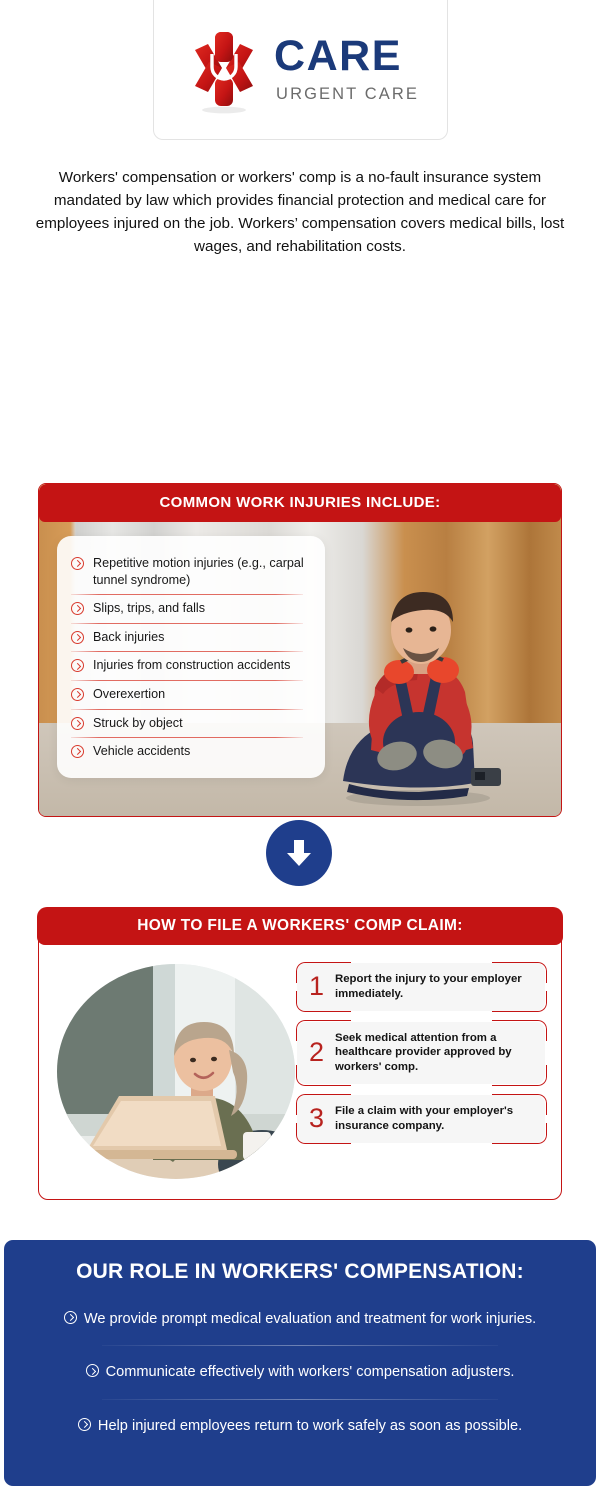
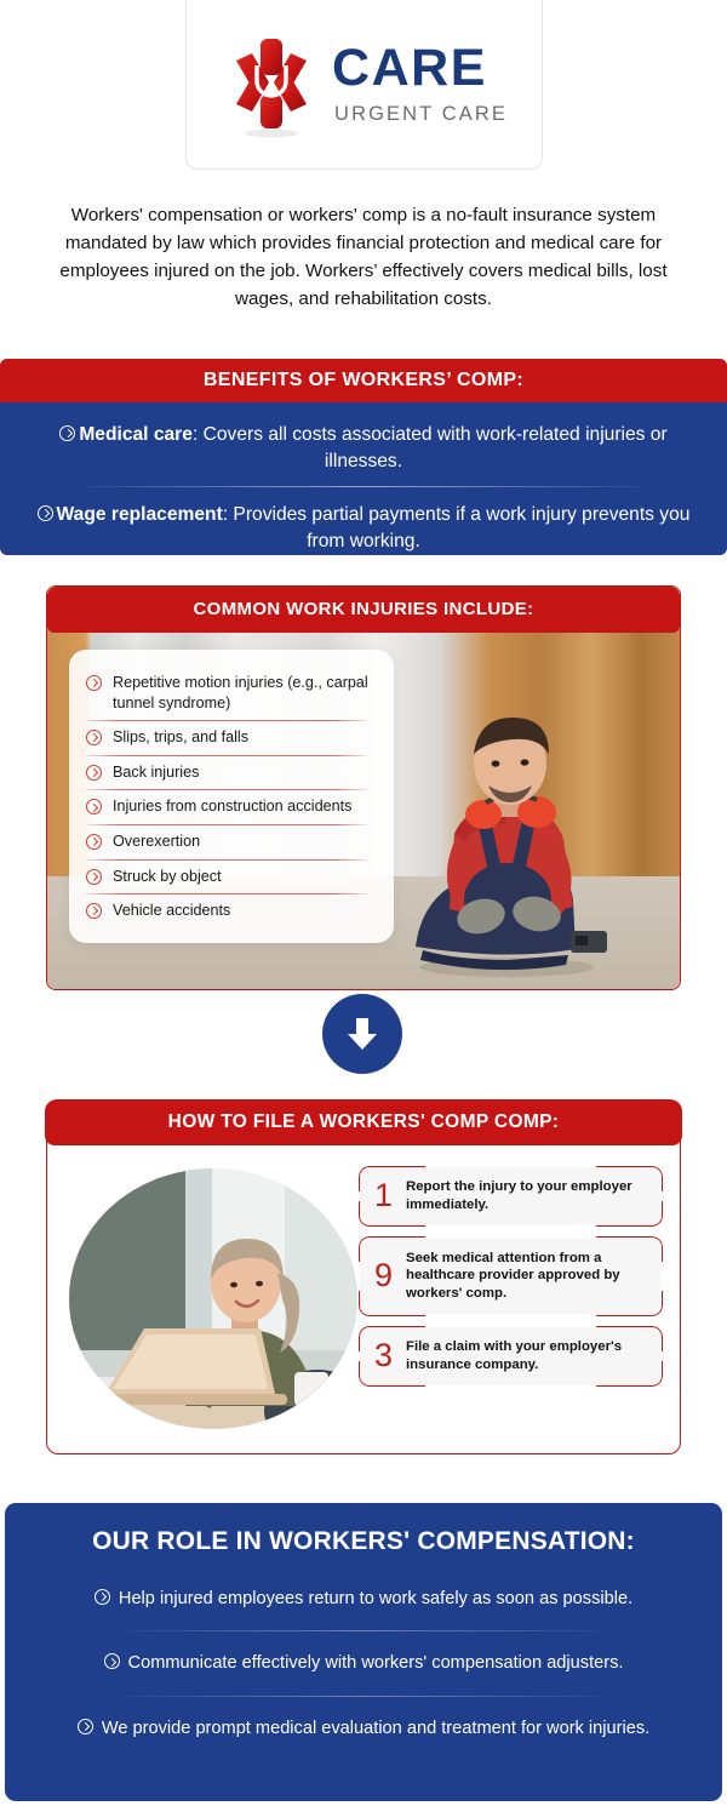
  CARE
  URGENT CARE
- Workers' compensation or workers' comp is a no-fault insurance system mandated by law which provides financial protection and medical care for employees injured on the job. Workers’ compensation covers medical bills, lost wages, and rehabilitation costs.
+ Workers' compensation or workers' comp is a no-fault insurance system mandated by law which provides financial protection and medical care for employees injured on the job. Workers’ effectively covers medical bills, lost wages, and rehabilitation costs.
+ BENEFITS OF WORKERS’ COMP:
+ Medical care: Covers all costs associated with work-related injuries or illnesses.
+ Wage replacement: Provides partial payments if a work injury prevents you from working.
  COMMON WORK INJURIES INCLUDE:
  Repetitive motion injuries (e.g., carpal tunnel syndrome)
  Slips, trips, and falls
  Back injuries
  Injuries from construction accidents
  Overexertion
  Struck by object
  Vehicle accidents
- HOW TO FILE A WORKERS' COMP CLAIM:
+ HOW TO FILE A WORKERS' COMP COMP:
  1
  Report the injury to your employer immediately.
- 2
+ 9
  Seek medical attention from a healthcare provider approved by workers' comp.
  3
  File a claim with your employer's insurance company.
  OUR ROLE IN WORKERS' COMPENSATION:
- We provide prompt medical evaluation and treatment for work injuries.
+ Help injured employees return to work safely as soon as possible.
  Communicate effectively with workers' compensation adjusters.
- Help injured employees return to work safely as soon as possible.
+ We provide prompt medical evaluation and treatment for work injuries.
